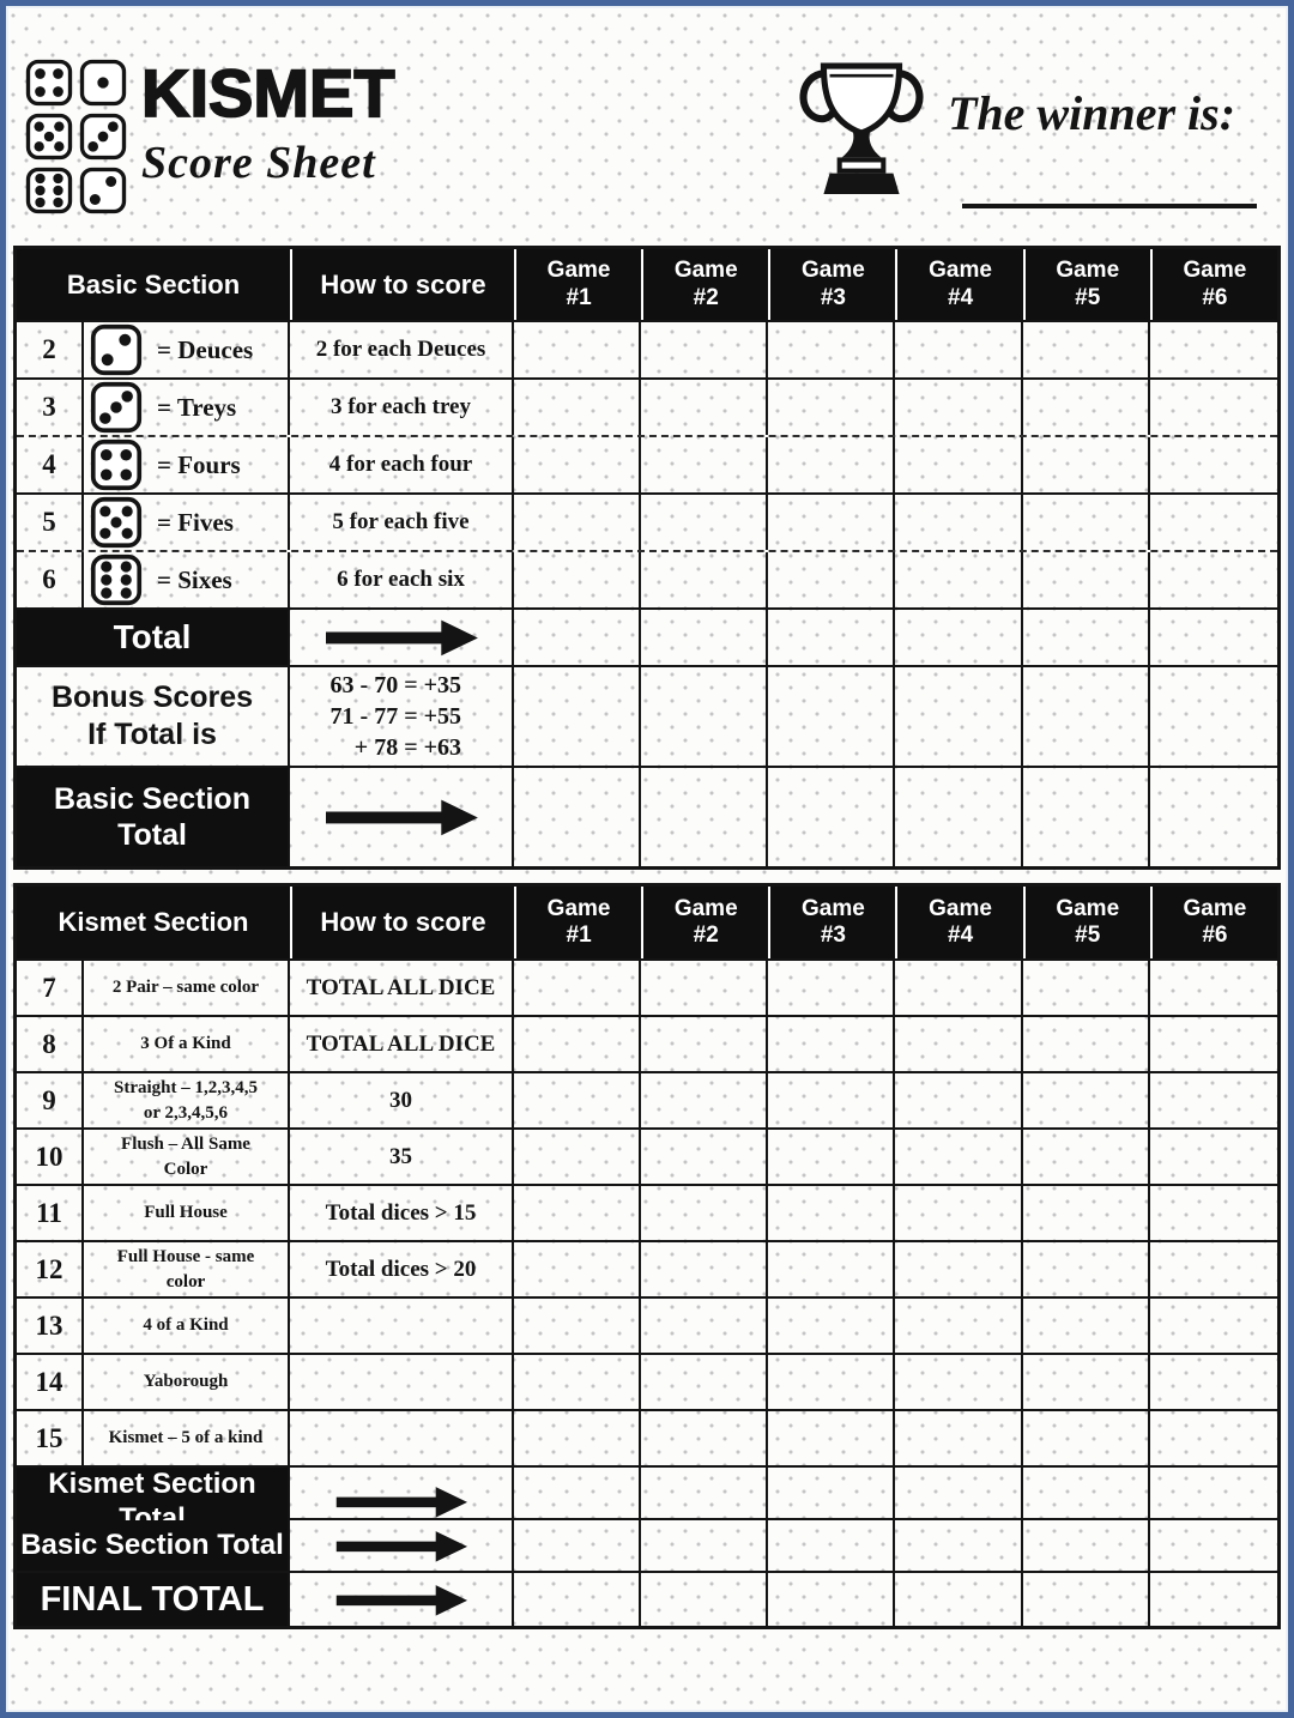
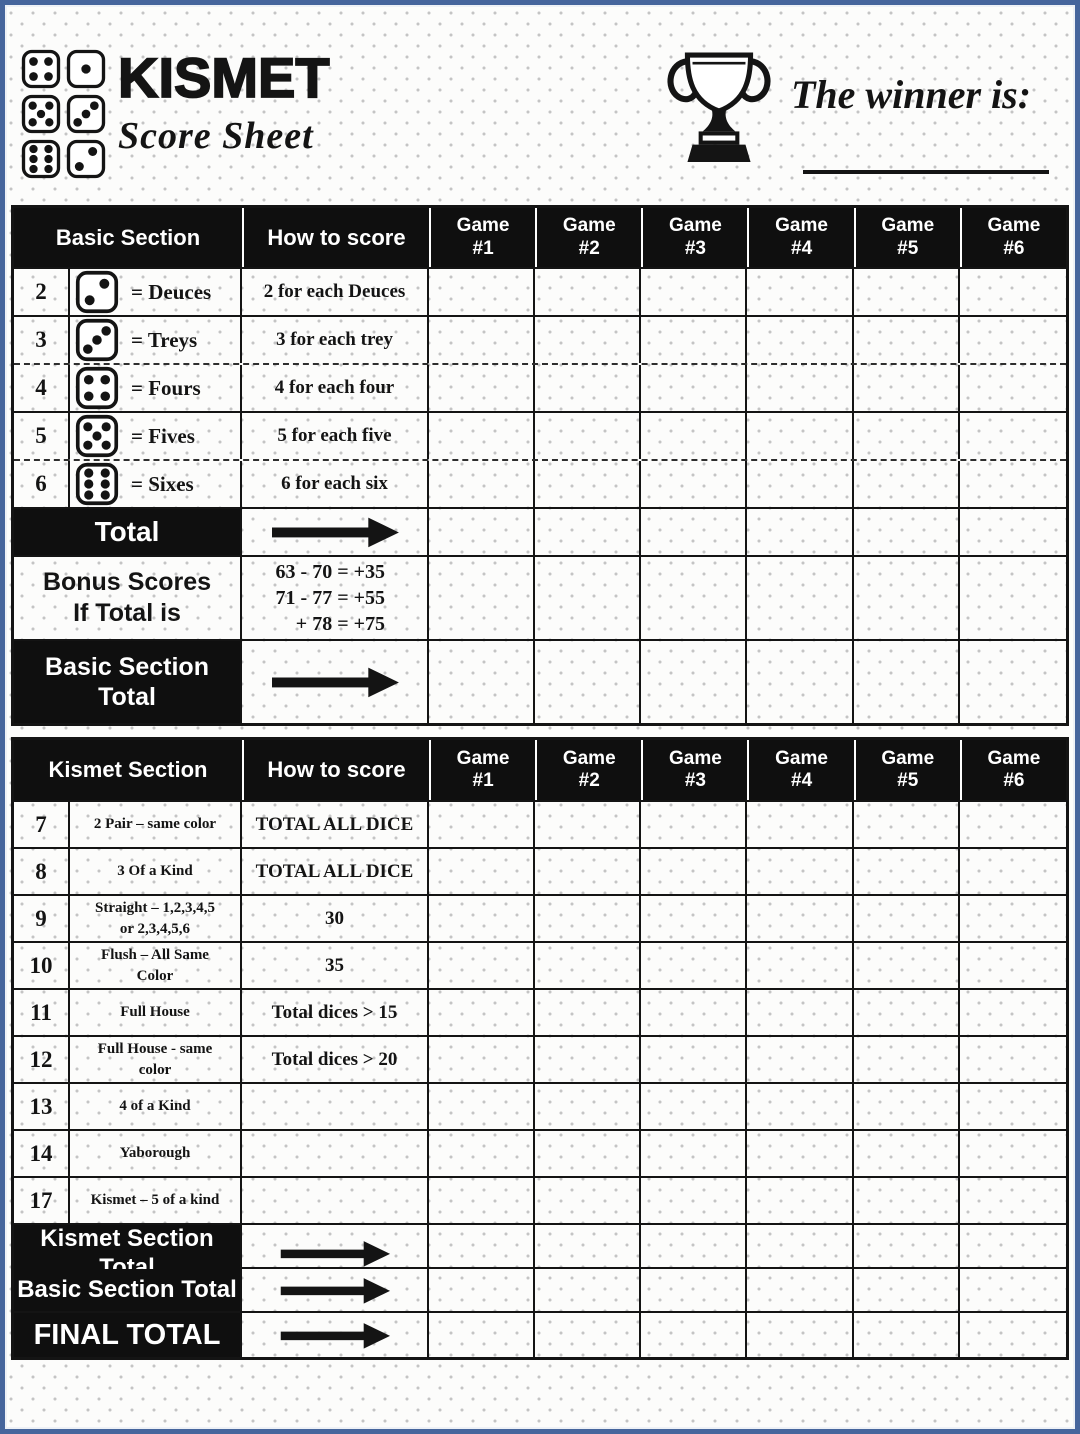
  KISMET
  Score Sheet
  The winner is:
  Basic Section
  How to score
  Game
  #1
  Game
  #2
  Game
  #3
  Game
  #4
  Game
  #5
  Game
  #6
  2
  = Deuces
  2 for each Deuces
  3
  = Treys
  3 for each trey
  4
  = Fours
  4 for each four
  5
  = Fives
  5 for each five
  6
  = Sixes
  6 for each six
  Total
  Bonus Scores
  If Total is
  63 - 70 = +35
  71 - 77 = +55
- + 78 = +63
+ + 78 = +75
  Basic Section
  Total
  Kismet Section
  How to score
  Game
  #1
  Game
  #2
  Game
  #3
  Game
  #4
  Game
  #5
  Game
  #6
  7
  2 Pair – same color
  TOTAL ALL DICE
  8
  3 Of a Kind
  TOTAL ALL DICE
  9
  Straight – 1,2,3,4,5
  or 2,3,4,5,6
  30
  10
  Flush – All Same
  Color
  35
  11
  Full House
  Total dices > 15
  12
  Full House - same
  color
  Total dices > 20
  13
  4 of a Kind
  14
  Yaborough
- 15
+ 17
  Kismet – 5 of a kind
  Kismet Section Total
  Basic Section Total
  FINAL TOTAL
